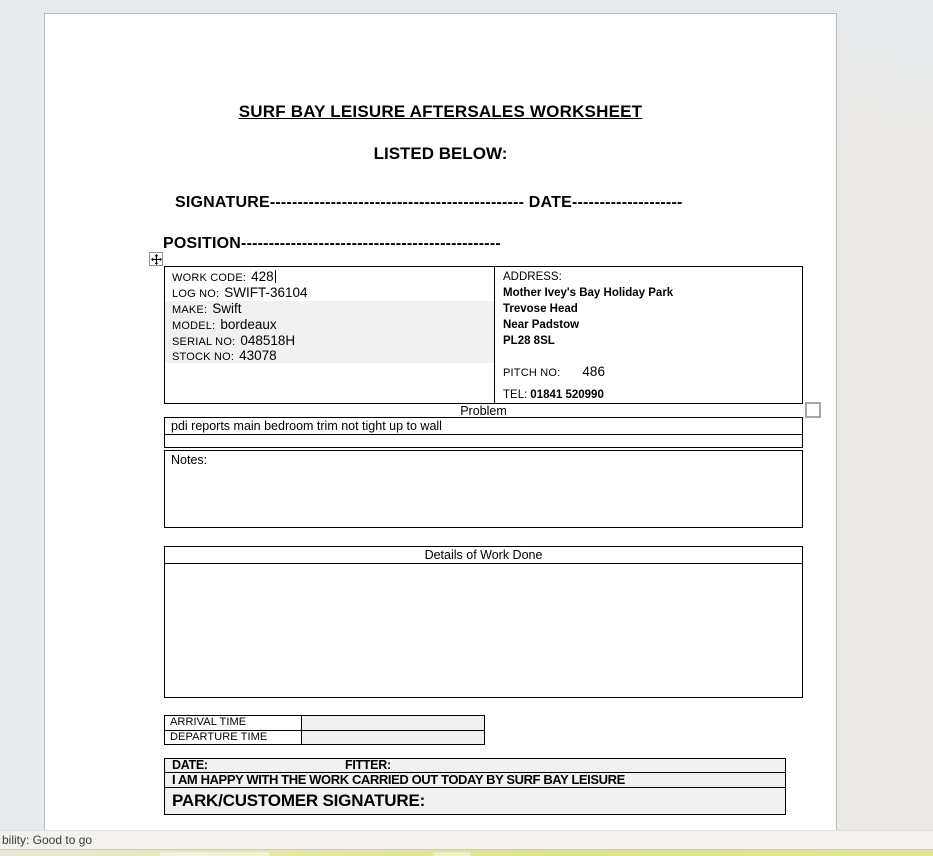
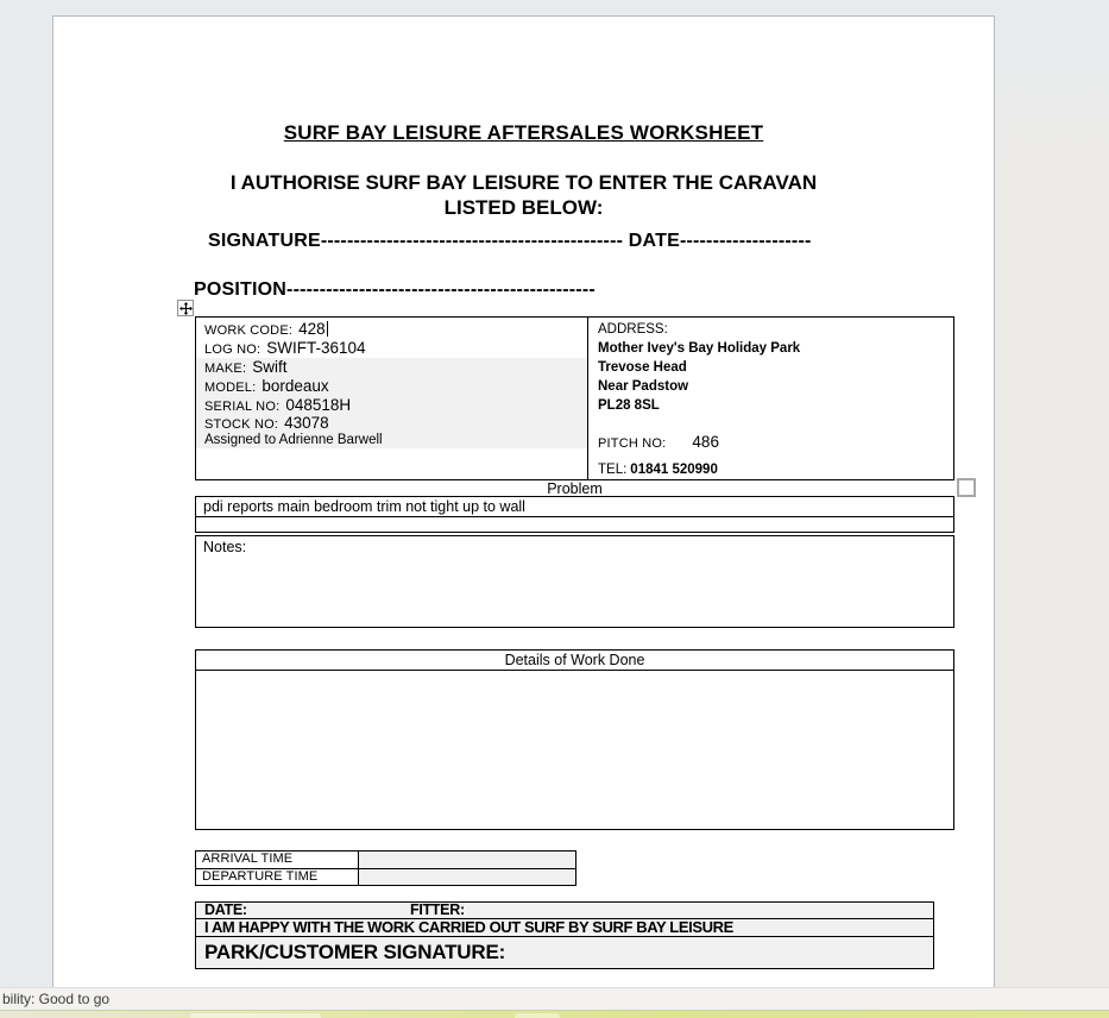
  SURF BAY LEISURE AFTERSALES WORKSHEET
+ I AUTHORISE SURF BAY LEISURE TO ENTER THE CARAVAN
  LISTED BELOW:
  SIGNATURE---------------------------------------------- DATE--------------------
  POSITION-----------------------------------------------
  WORK CODE: 428
  LOG NO: SWIFT-36104
  MAKE: Swift
  MODEL: bordeaux
  SERIAL NO: 048518H
  STOCK NO: 43078
+ Assigned to Adrienne Barwell
  ADDRESS:
  Mother Ivey's Bay Holiday Park
  Trevose Head
  Near Padstow
  PL28 8SL
  PITCH NO: 486
  TEL: 01841 520990
  Problem
  pdi reports main bedroom trim not tight up to wall
  Notes:
  Details of Work Done
  ARRIVAL TIME
  DEPARTURE TIME
  DATE:
  FITTER:
- I AM HAPPY WITH THE WORK CARRIED OUT TODAY BY SURF BAY LEISURE
+ I AM HAPPY WITH THE WORK CARRIED OUT SURF BY SURF BAY LEISURE
  PARK/CUSTOMER SIGNATURE:
  bility: Good to go
